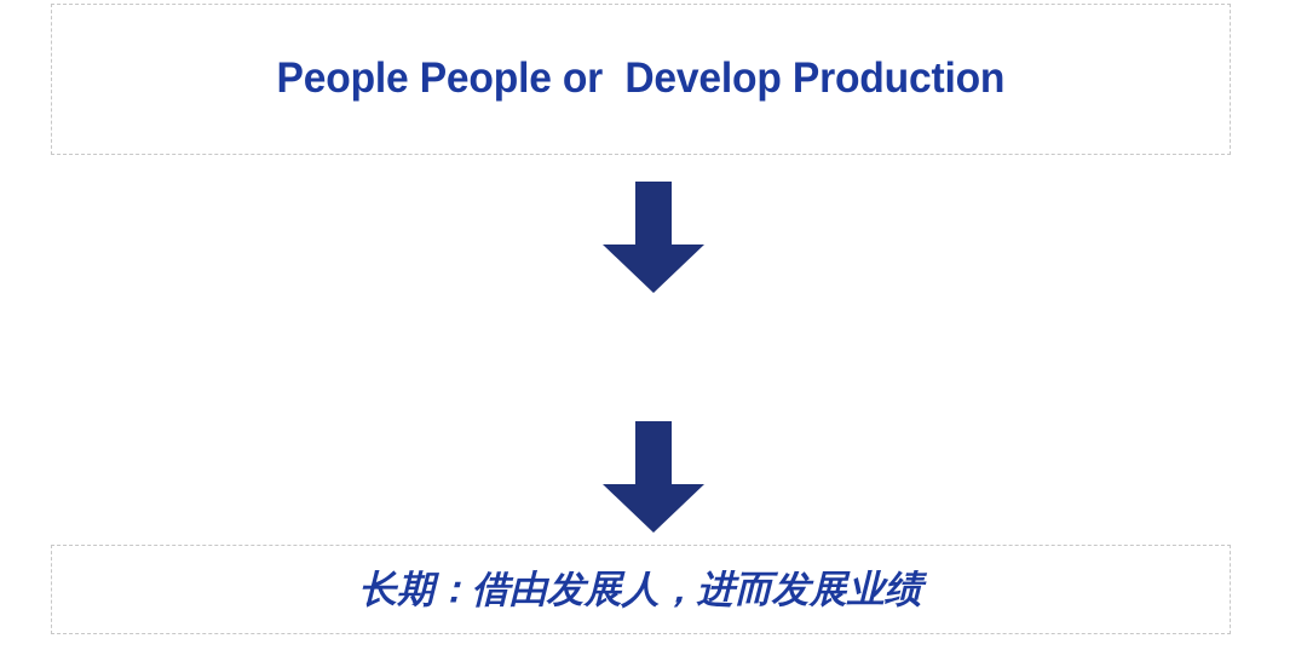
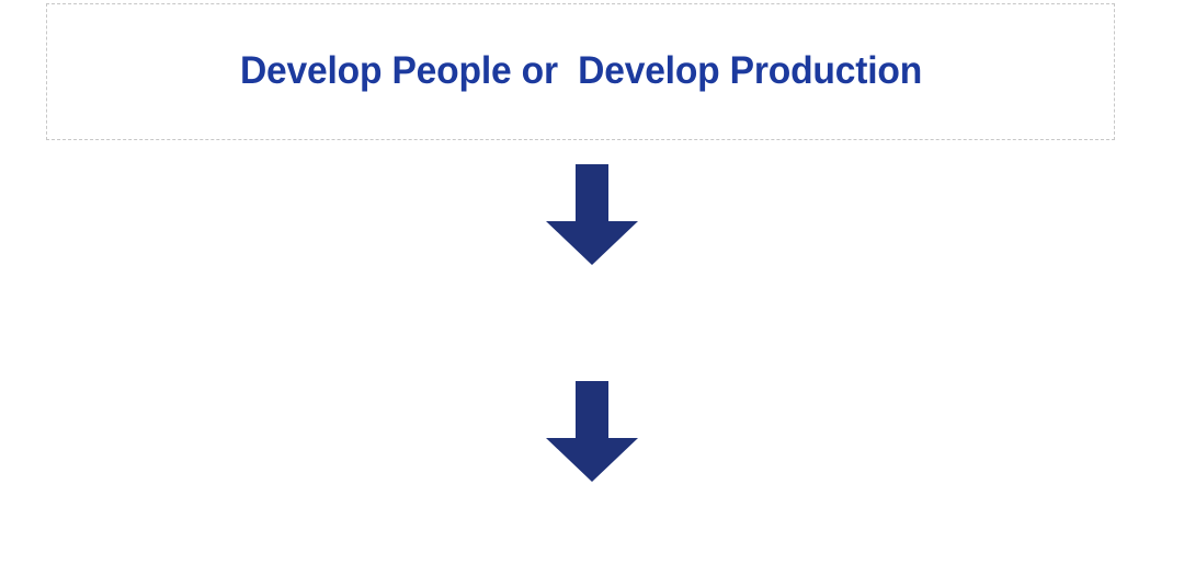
- People People or Develop Production
+ Develop People or Develop Production
- 长期：借由发展人，进而发展业绩
